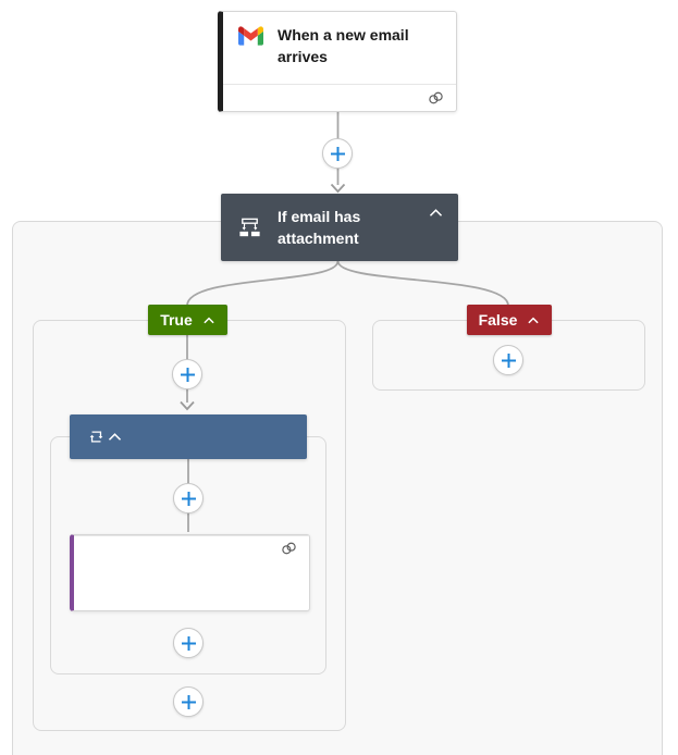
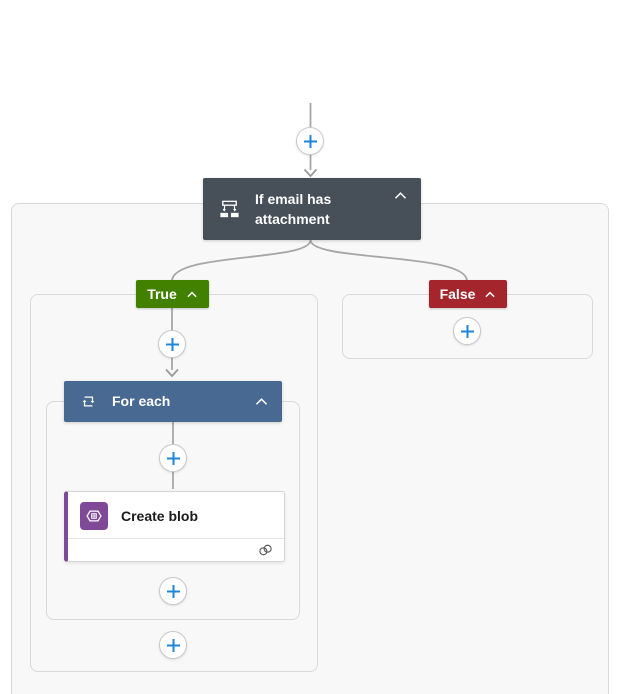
- When a new email arrives
  If email has attachment
  True
  False
+ For each
+ Create blob
